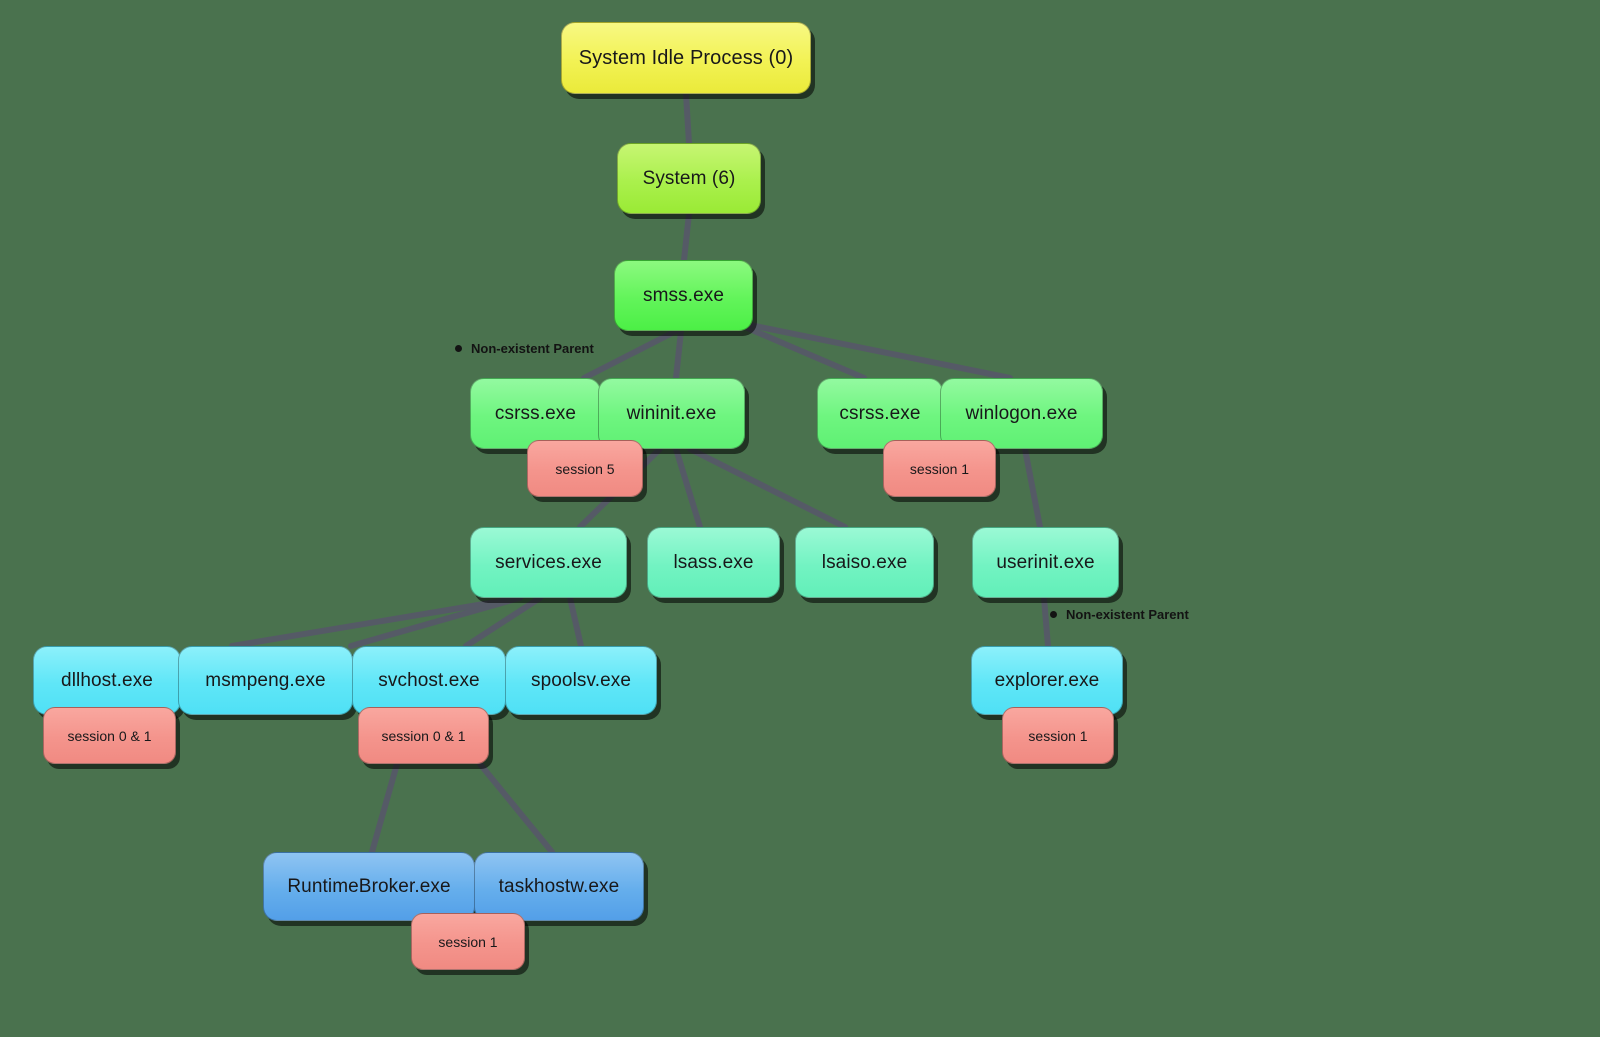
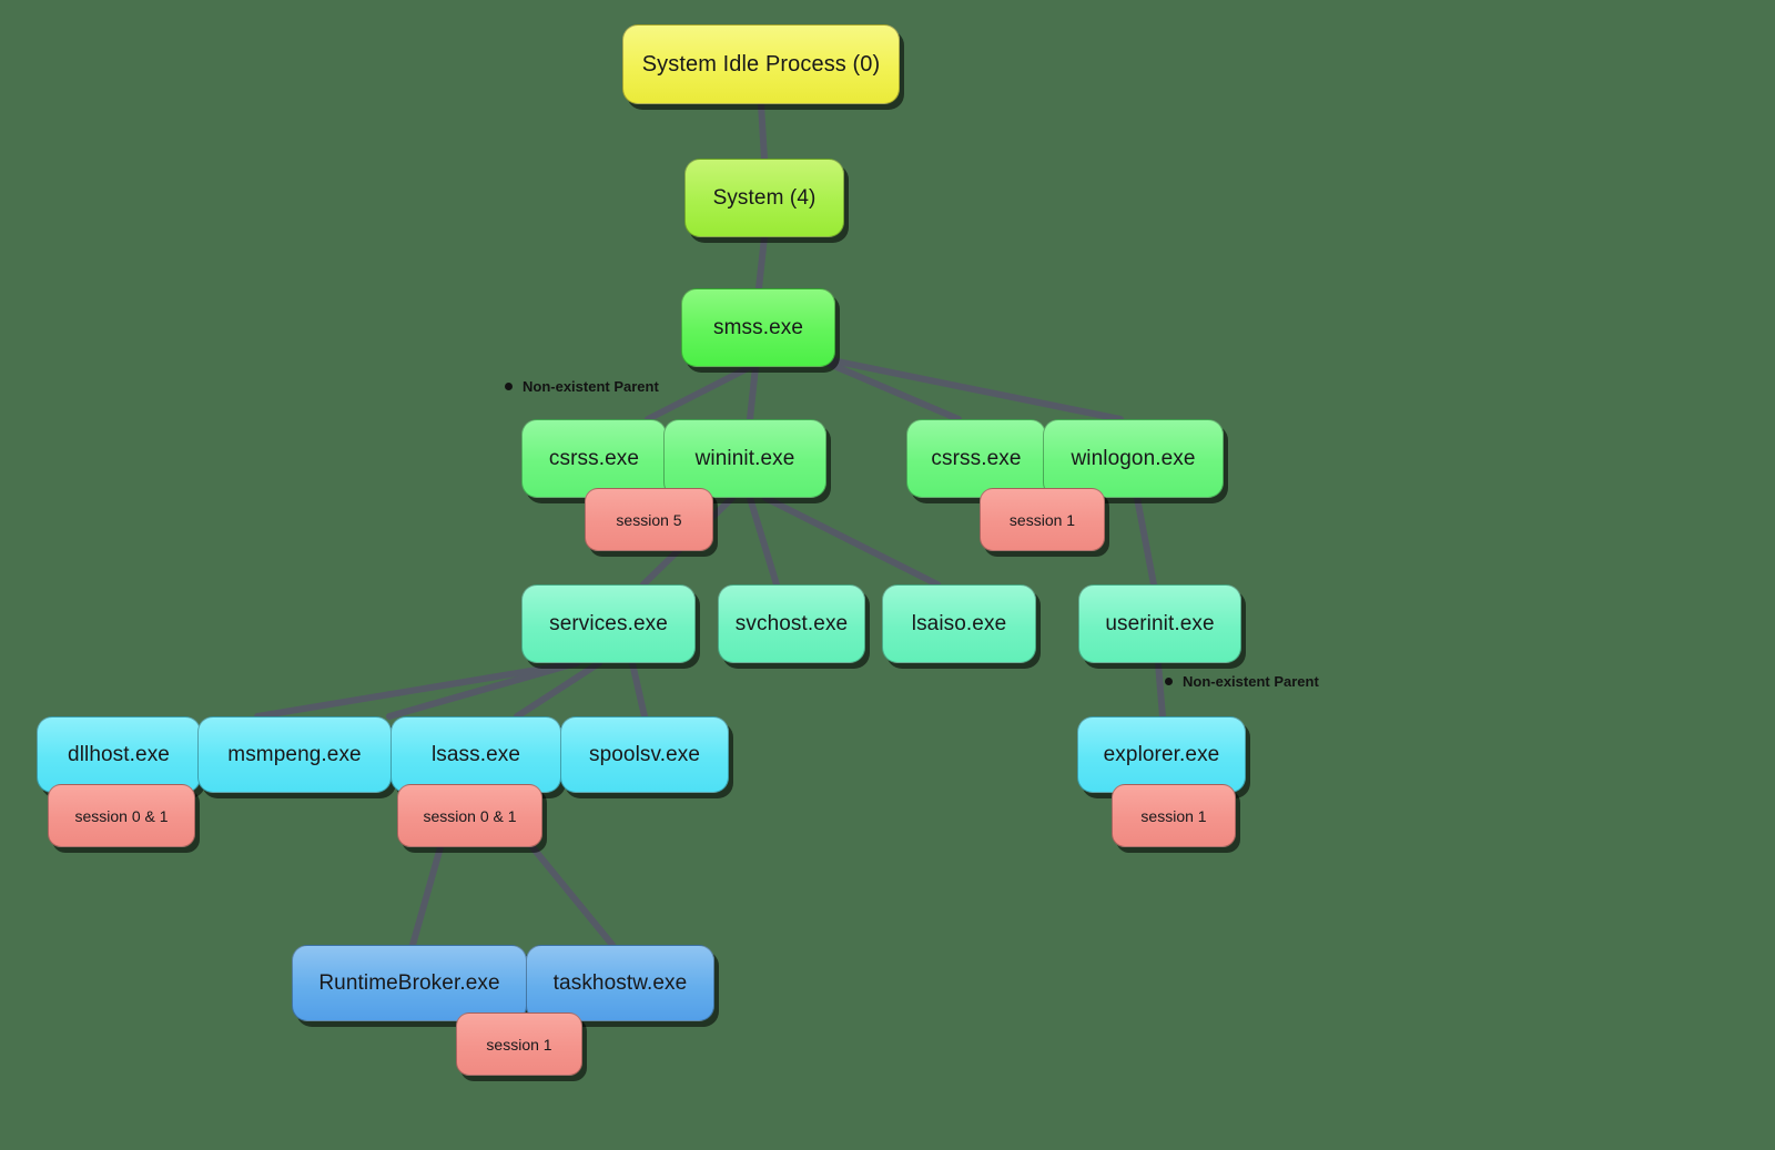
  System Idle Process (0)
- System (6)
+ System (4)
  smss.exe
  csrss.exe
  wininit.exe
  csrss.exe
  winlogon.exe
  services.exe
- lsass.exe
+ svchost.exe
  lsaiso.exe
  userinit.exe
  dllhost.exe
  msmpeng.exe
- svchost.exe
+ lsass.exe
  spoolsv.exe
  explorer.exe
  RuntimeBroker.exe
  taskhostw.exe
  session 5
  session 1
  session 0 & 1
  session 0 & 1
  session 1
  session 1
  Non-existent Parent
  Non-existent Parent
